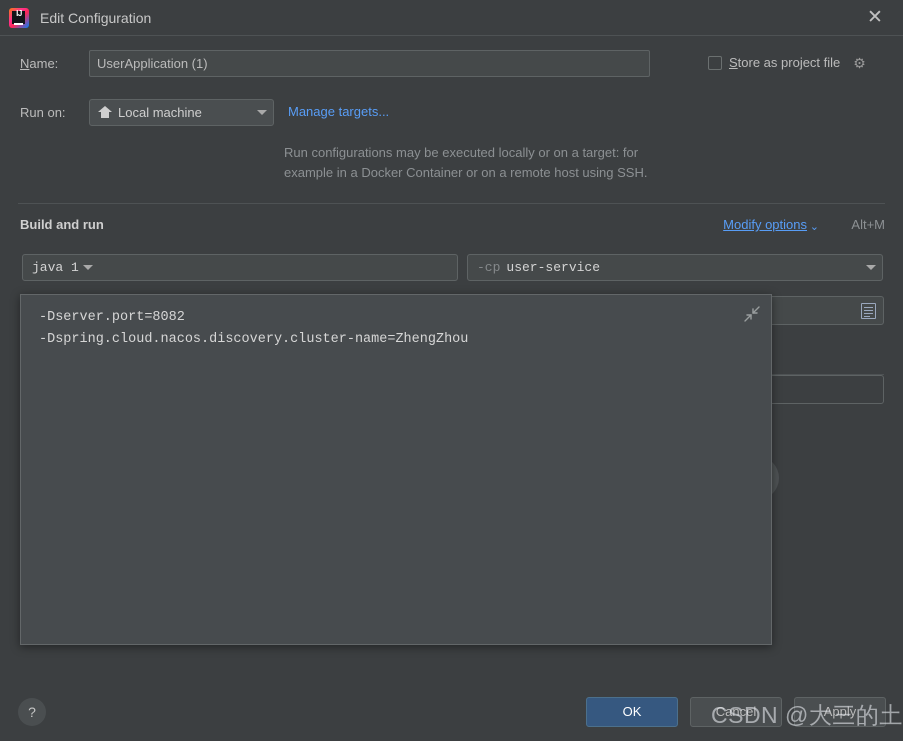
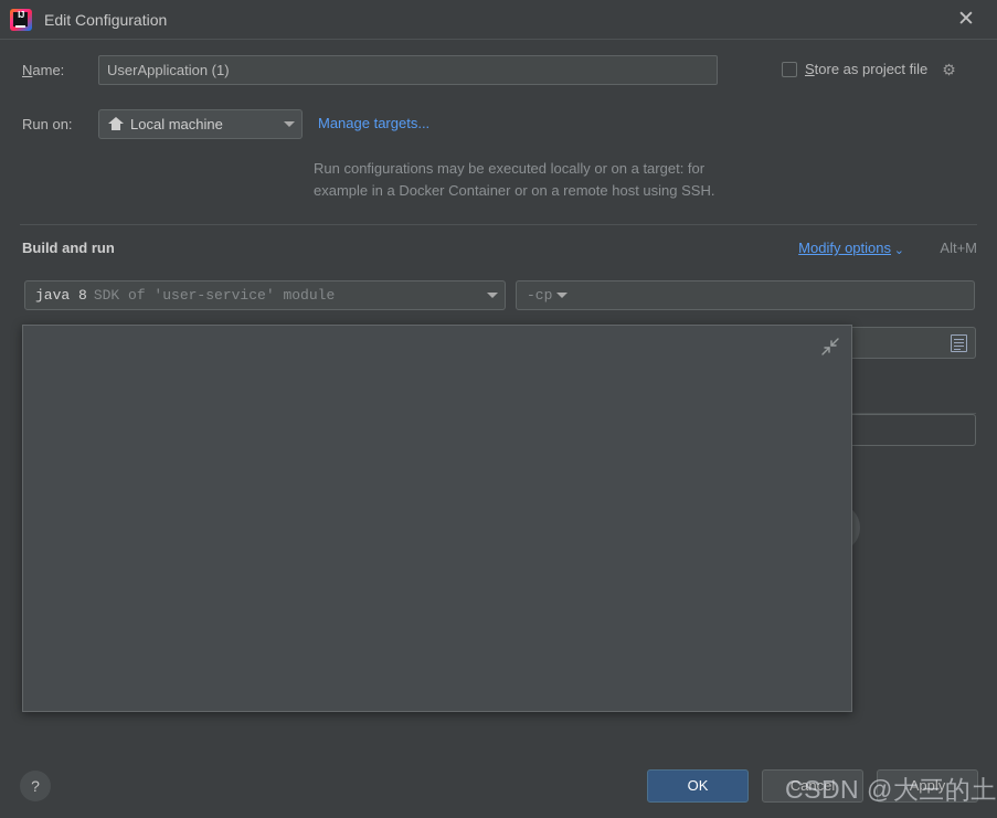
  IJ
  Edit Configuration
  ✕
  Name:
  UserApplication (1)
  Store as project file
  ⚙
  Run on:
  Local machine
  Manage targets...
  Run configurations may be executed locally or on a target: for
  example in a Docker Container or on a remote host using SSH.
  Build and run
  Modify options
  ⌄
  Alt+M
- java 1
+ java 8
+ SDK of 'user-service' module
  -cp
- user-service
- -Dserver.port=8082
- -Dspring.cloud.nacos.discovery.cluster-name=ZhengZhou
  ?
  OK
  Cancel
  Apply
  CSDN @大三的土
